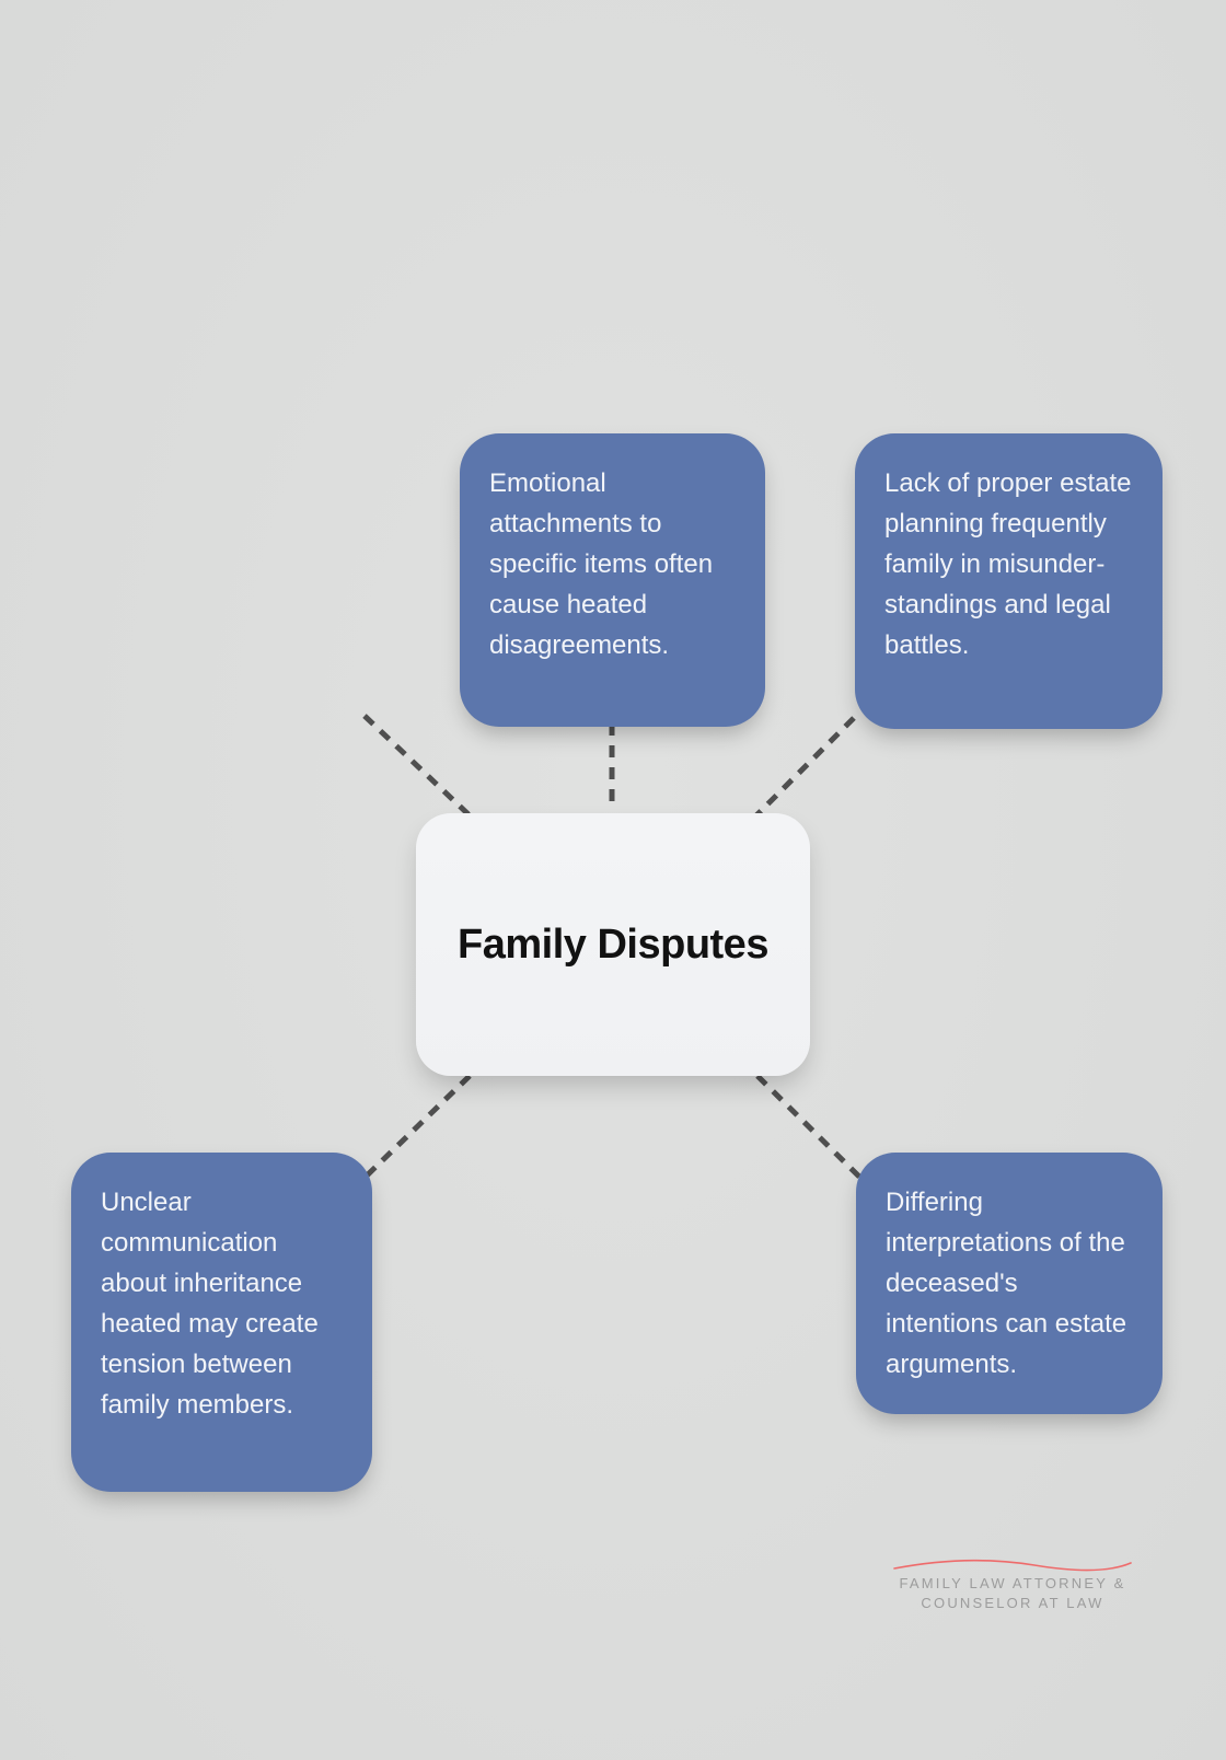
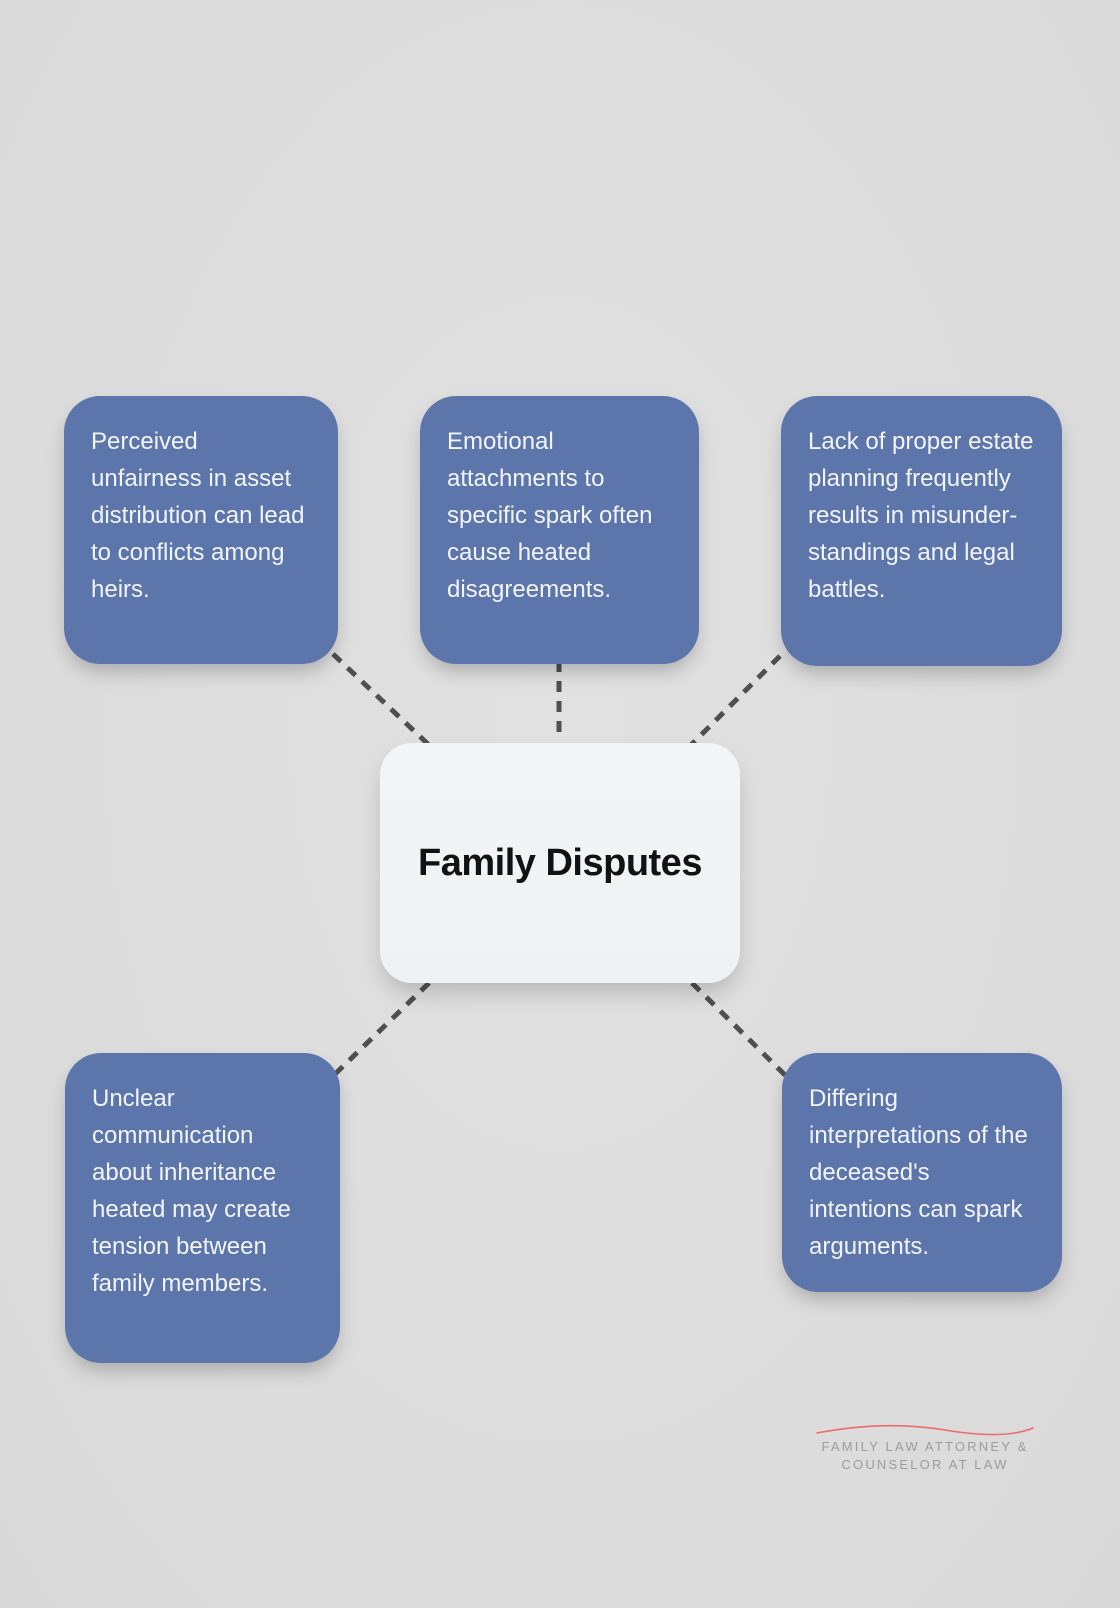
+ Perceived unfairness in asset distribution can lead to conflicts among heirs.
- Emotional attachments to specific items often cause heated disagreements.
+ Emotional attachments to specific spark often cause heated disagreements.
- Lack of proper estate planning frequently family in misunder-standings and legal battles.
+ Lack of proper estate planning frequently results in misunder-standings and legal battles.
  Family Disputes
  Unclear communication about inheritance heated may create tension between family members.
- Differing interpretations of the deceased's intentions can estate arguments.
+ Differing interpretations of the deceased's intentions can spark arguments.
  FAMILY LAW ATTORNEY &
  COUNSELOR AT LAW
